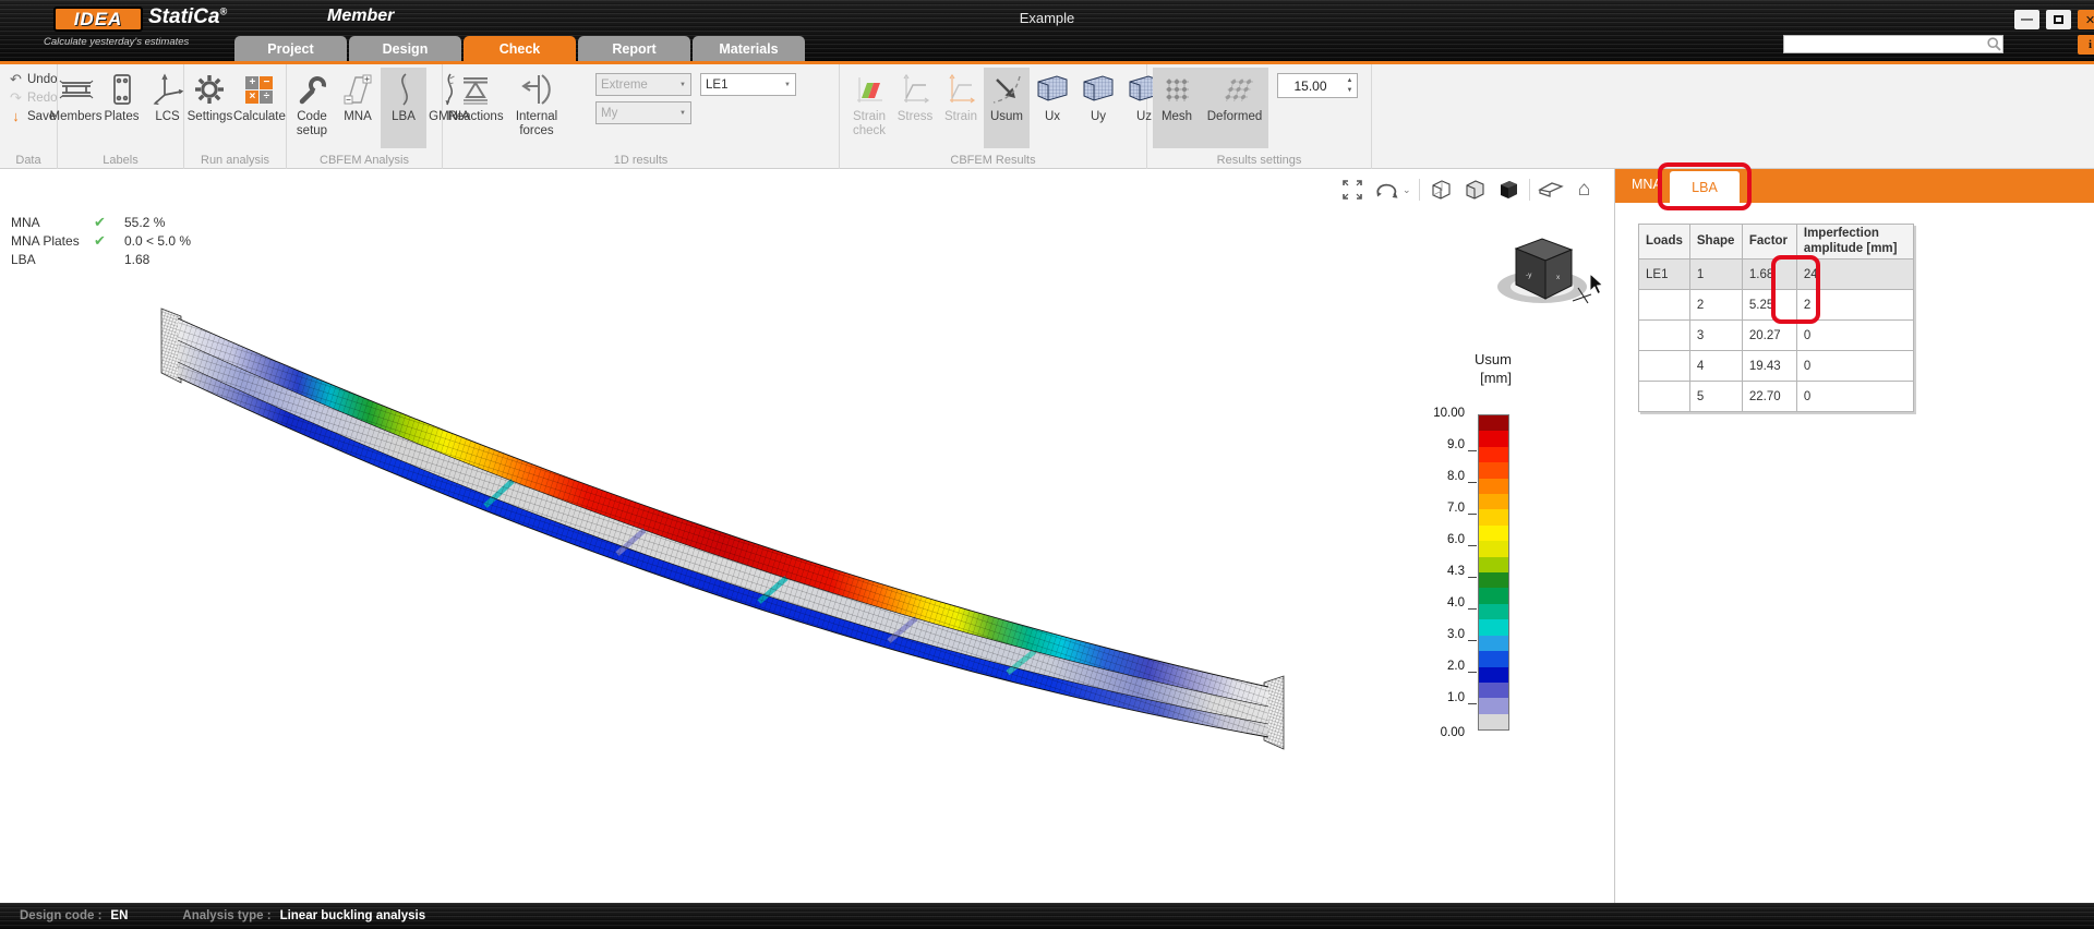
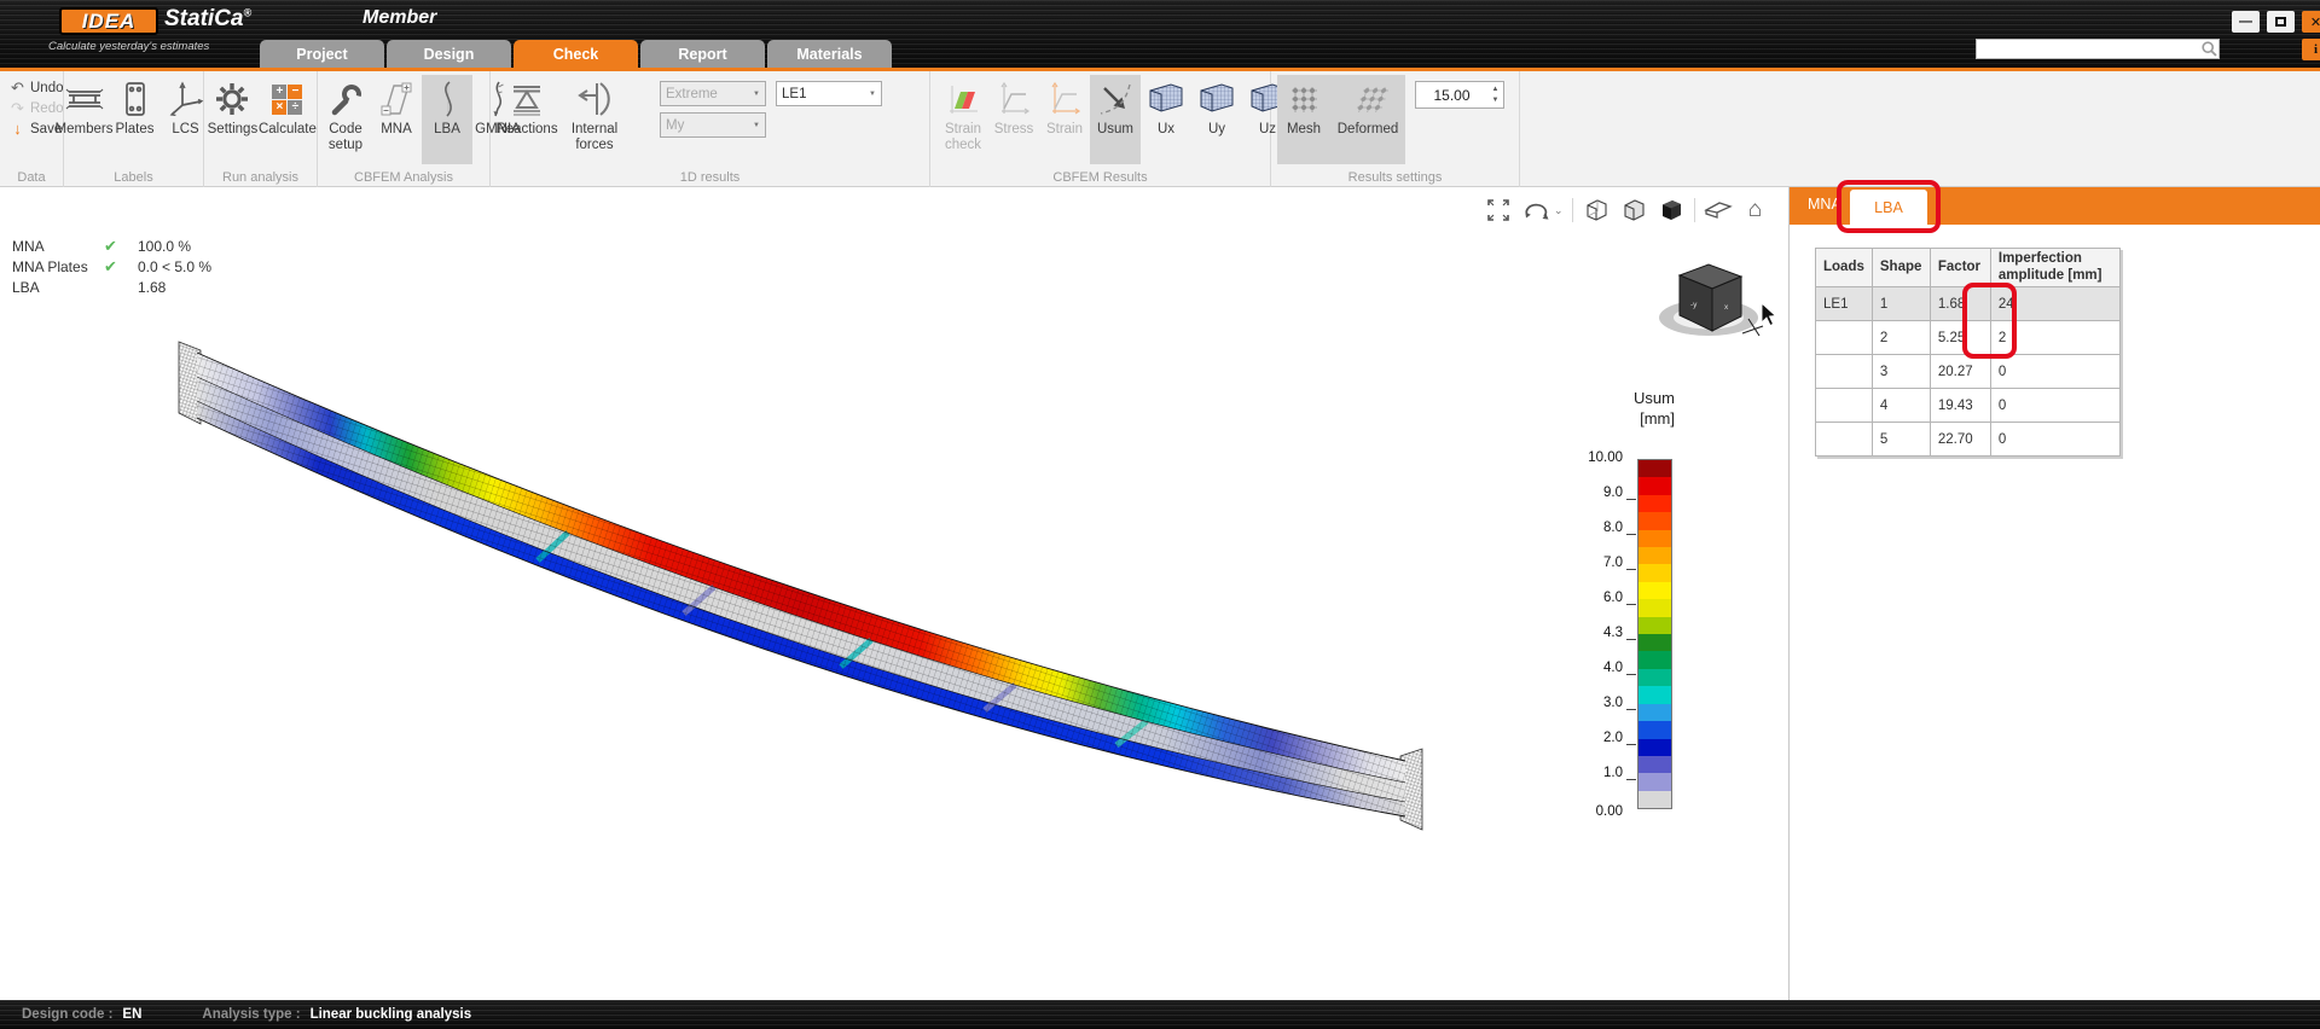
  IDEA
  StatiCa®
  Member
  Calculate yesterday's estimates
- Example
  —
  ✕
  i
  Project
  Design
  Check
  Report
  Materials
  ↶
  Undo
  ↷
  Redo
  ↓
  Save
  Data
  Members
  Plates
  LCS
  Labels
  Settings
  +
  −
  ×
  ÷
  Calculate
  Run analysis
  Code setup
  MNA
  LBA
  GMNIA
  CBFEM Analysis
  Reactions
  Internal forces
  Extreme
  My
  LE1
  1D results
  Strain check
  Stress
  Strain
  Usum
  Ux
  Uy
  Uz
  CBFEM Results
  Mesh
  Deformed
  15.00
  Results settings
  MNA
  ✔
- 55.2 %
+ 100.0 %
  MNA Plates
  ✔
  0.0 < 5.0 %
  LBA
  1.68
  ⌄
  ⌂
  Usum
  [mm]
  10.00
  0.00
  9.0
  8.0
  7.0
  6.0
  4.3
  4.0
  3.0
  2.0
  1.0
  MNA
  LBA
  Loads	Shape	Factor	Imperfection amplitude [mm]
  LE1	1	1.68	24
  	2	5.25	2
  	3	20.27	0
  	4	19.43	0
  	5	22.70	0
  Design code :
  EN
  Analysis type :
  Linear buckling analysis
